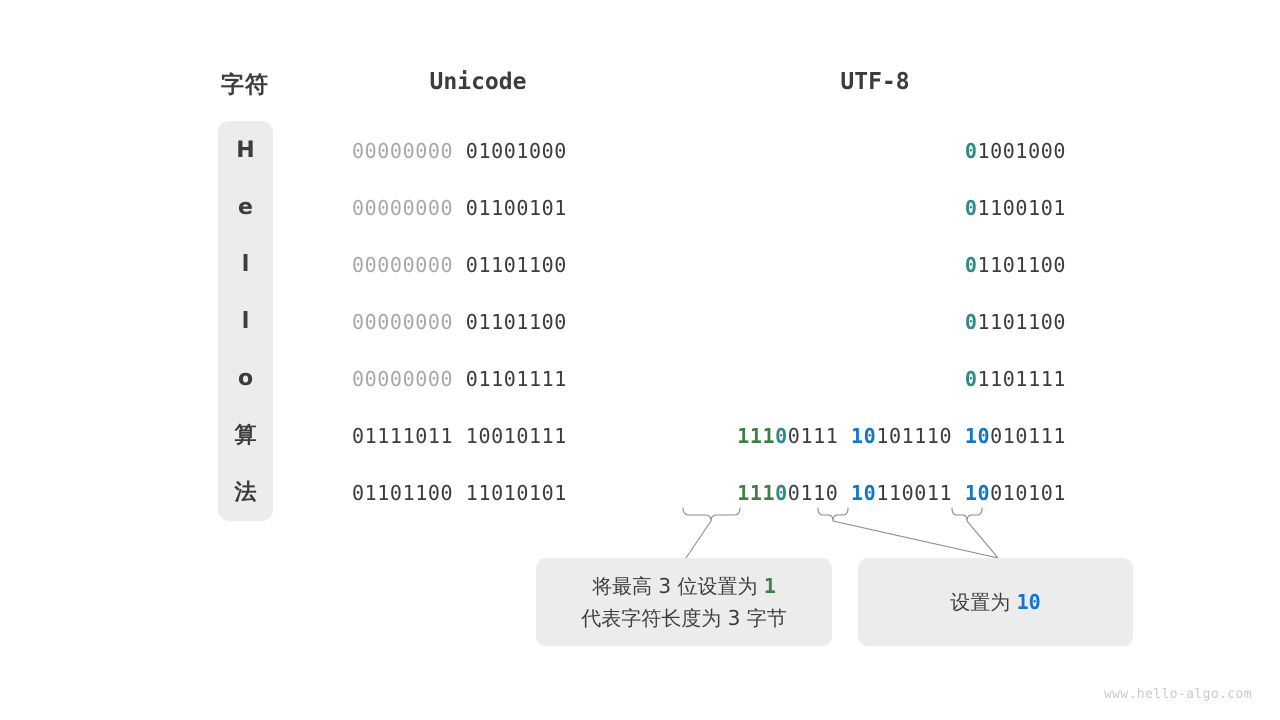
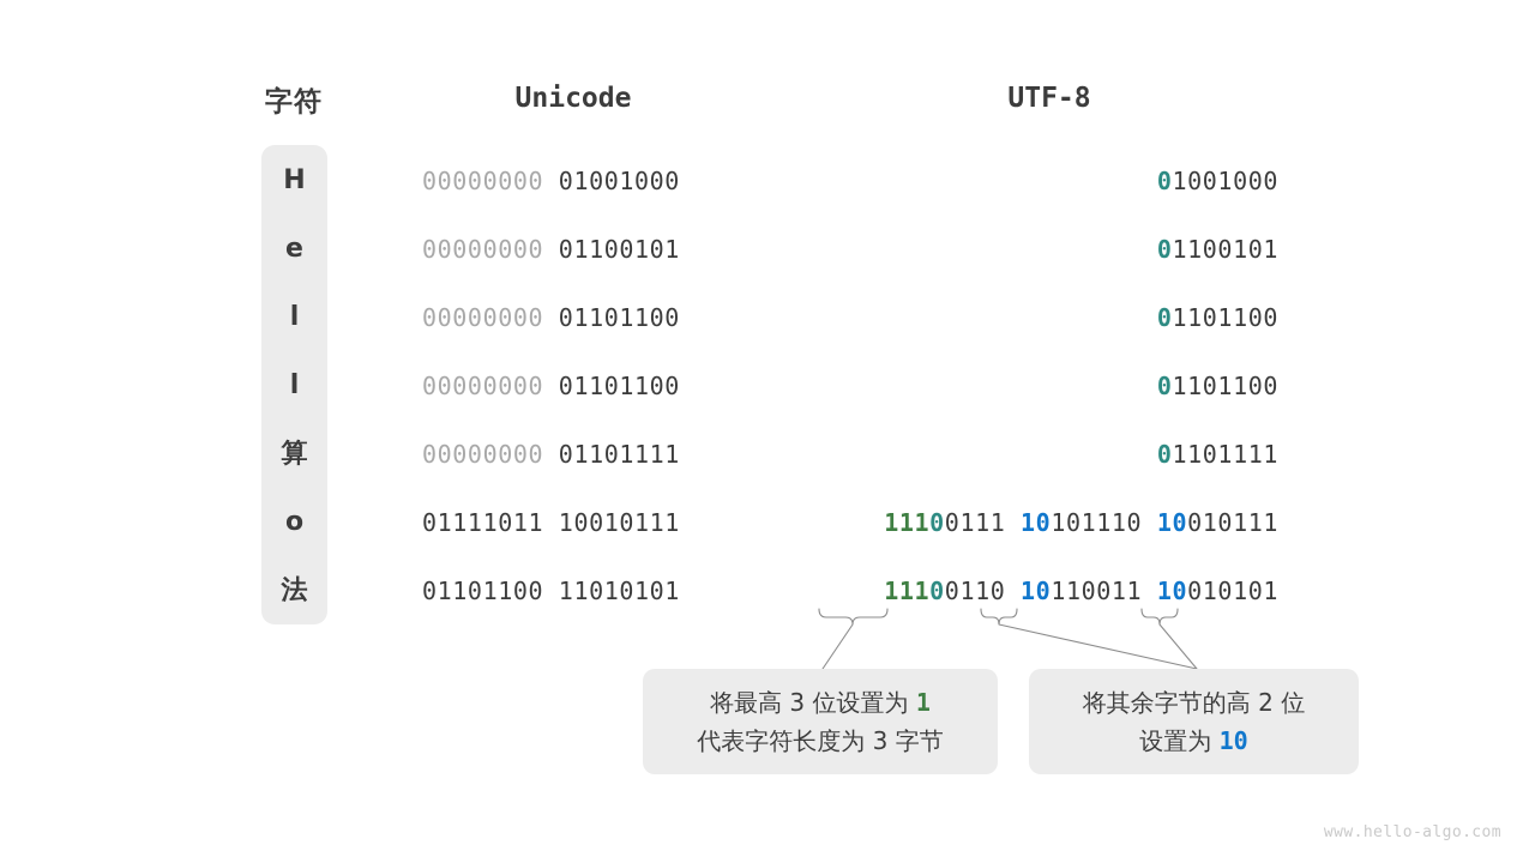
  字符
  Unicode
  UTF-8
  H
  00000000 01001000
  01001000
  e
  00000000 01100101
  01100101
  l
  00000000 01101100
  01101100
  l
  00000000 01101100
  01101100
- o
+ 算
  00000000 01101111
  01101111
- 算
+ o
  01111011 10010111
  11100111 10101110 10010111
  法
  01101100 11010101
  11100110 10110011 10010101
  将最高 3 位设置为 1
  代表字符长度为 3 字节
+ 将其余字节的高 2 位
  设置为 10
  www.hello-algo.com
